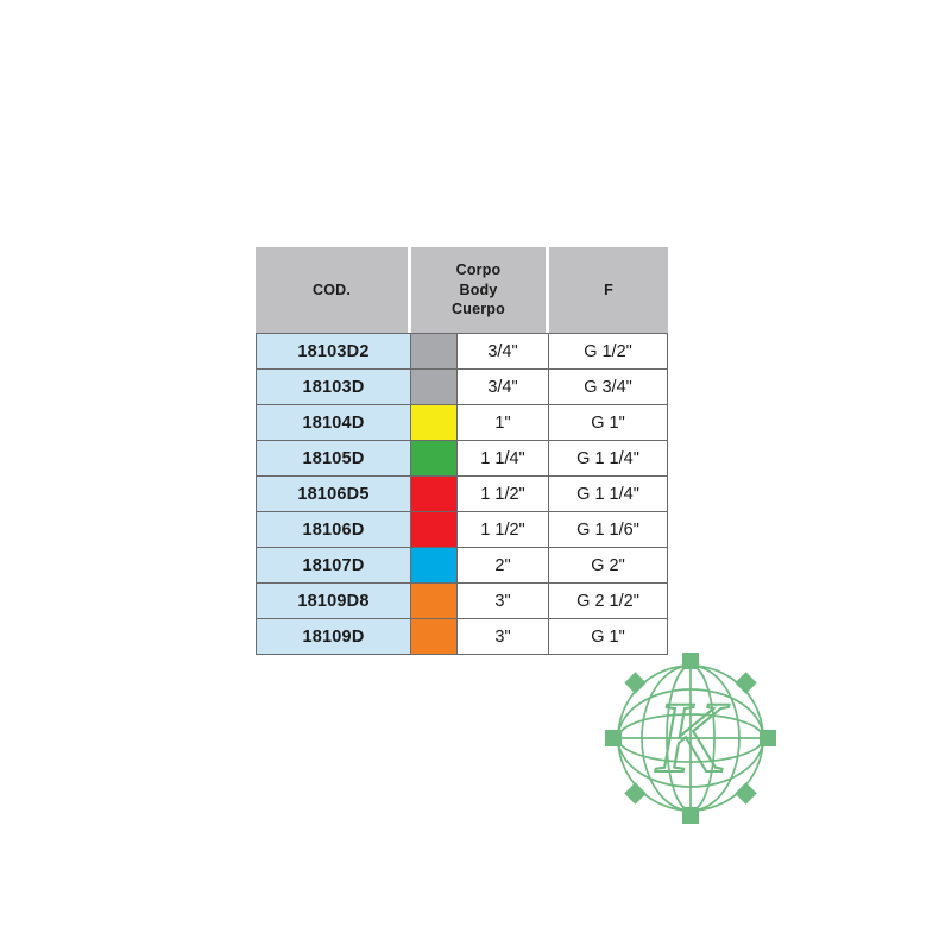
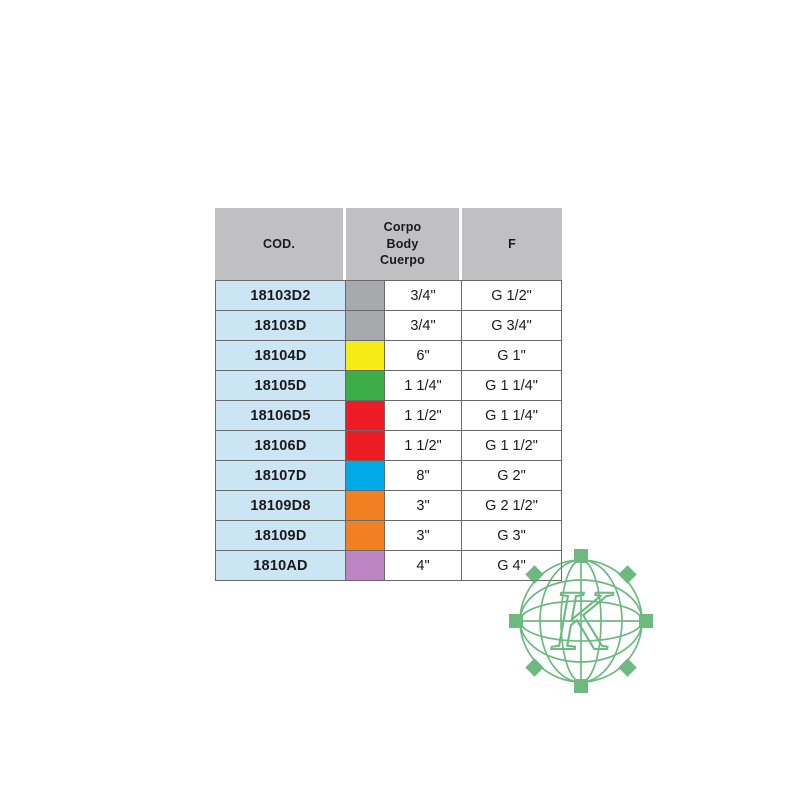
  COD.	Corpo Body Cuerpo	F
  18103D2		3/4"	G 1/2"
  18103D		3/4"	G 3/4"
- 18104D		1"	G 1"
+ 18104D		6"	G 1"
  18105D		1 1/4"	G 1 1/4"
  18106D5		1 1/2"	G 1 1/4"
- 18106D		1 1/2"	G 1 1/6"
+ 18106D		1 1/2"	G 1 1/2"
- 18107D		2"	G 2"
+ 18107D		8"	G 2"
  18109D8		3"	G 2 1/2"
- 18109D		3"	G 1"
+ 18109D		3"	G 3"
+ 1810AD		4"	G 4"
  K
